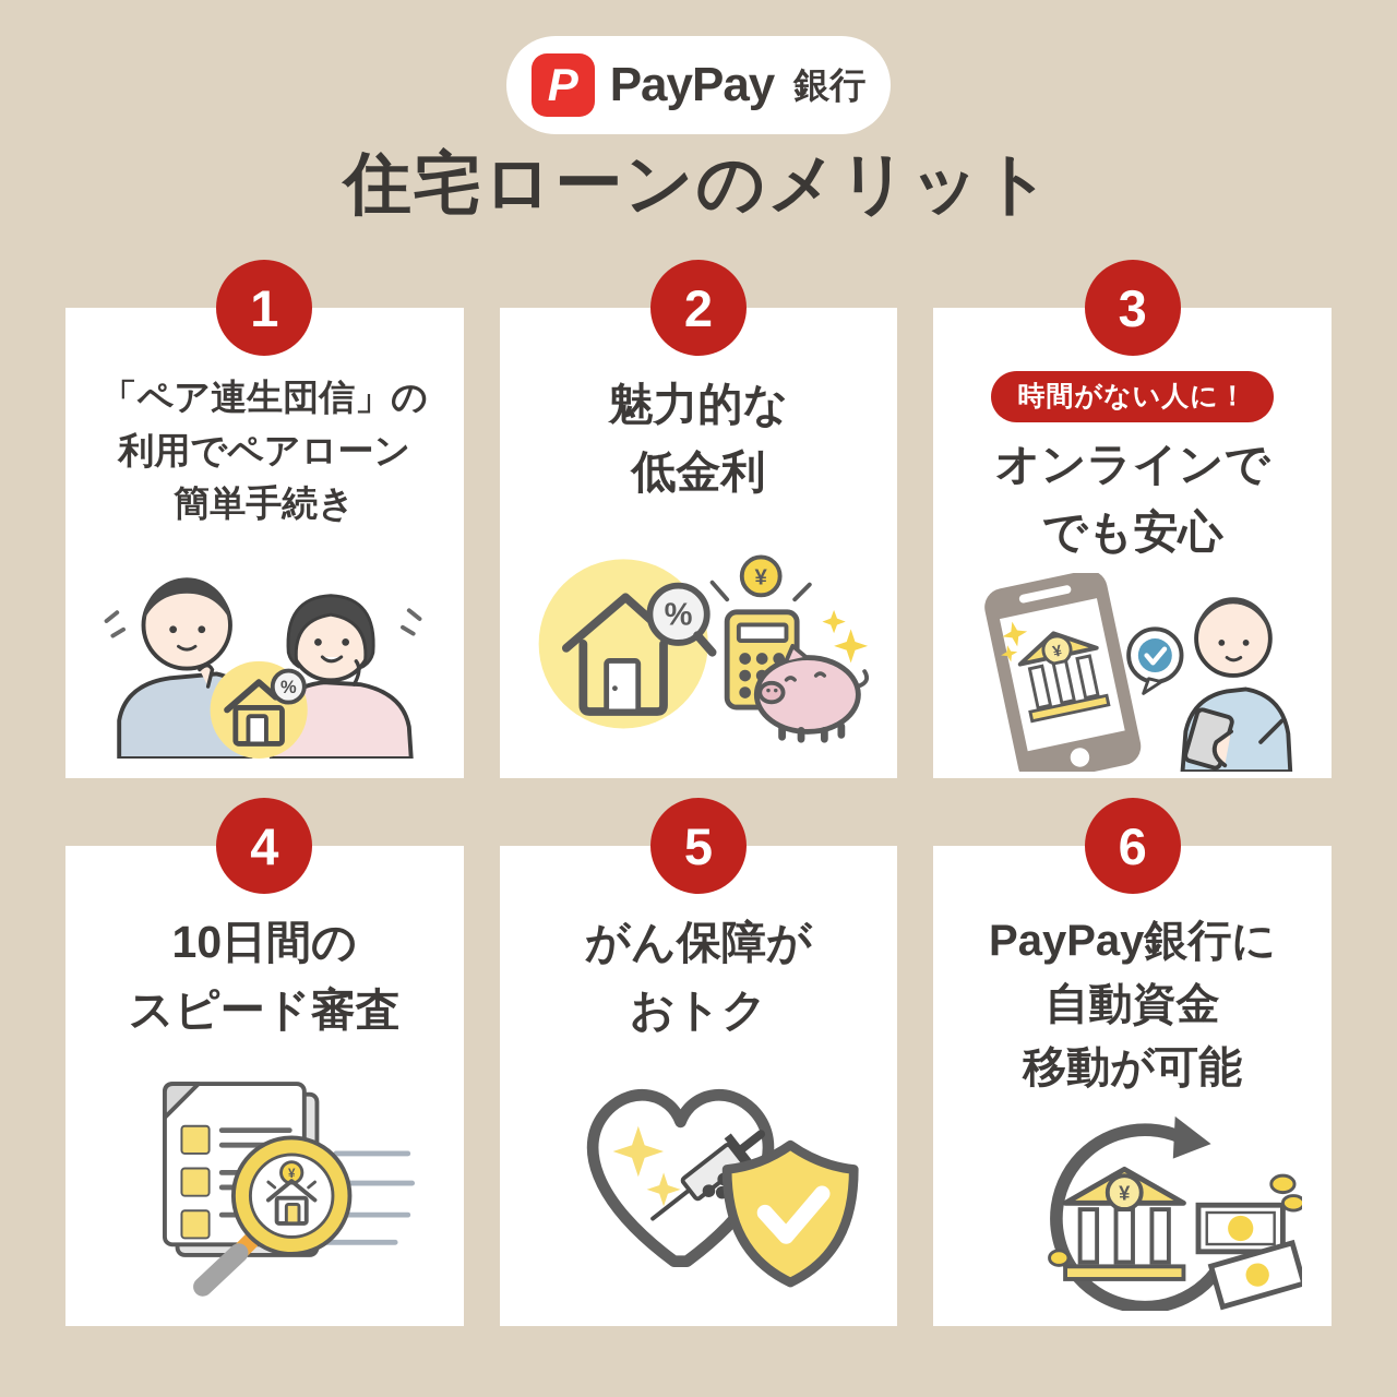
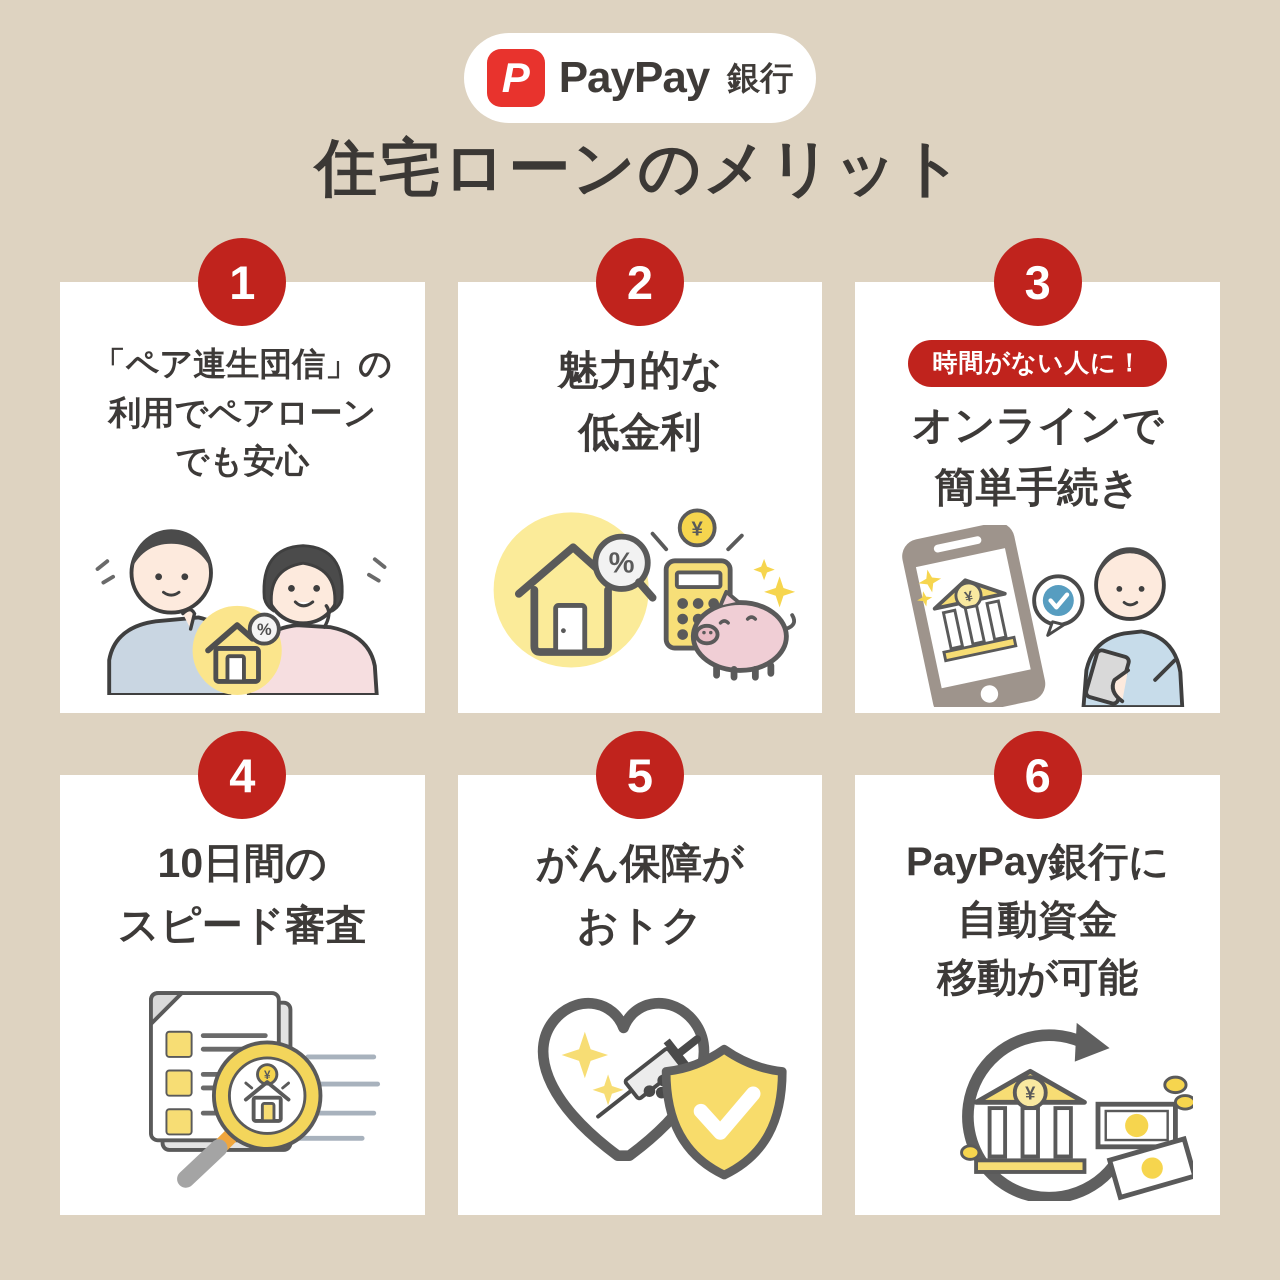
  P
  PayPay
  銀行
  住宅ローンのメリット
  1
  「ペア連生団信」の
  利用でペアローン
- 簡単手続き
+ でも安心
  %
  2
  魅力的な
  低金利
  %
  ¥
  3
  時間がない人に！
  オンラインで
- でも安心
+ 簡単手続き
  4
  10日間の
  スピード審査
  ¥
  5
  がん保障が
  おトク
  6
  PayPay銀行に
  自動資金
  移動が可能
  ¥
